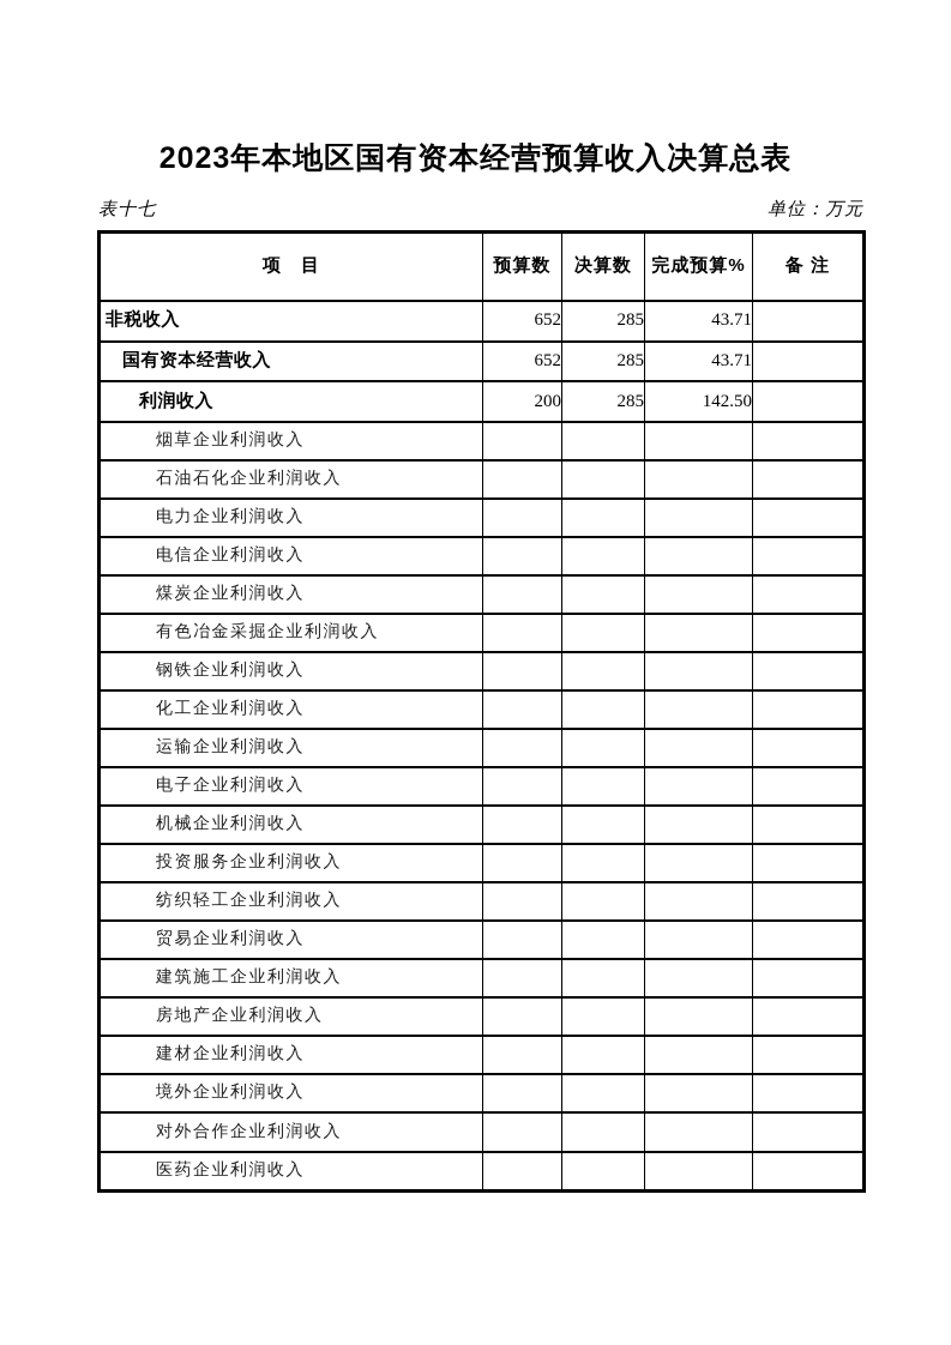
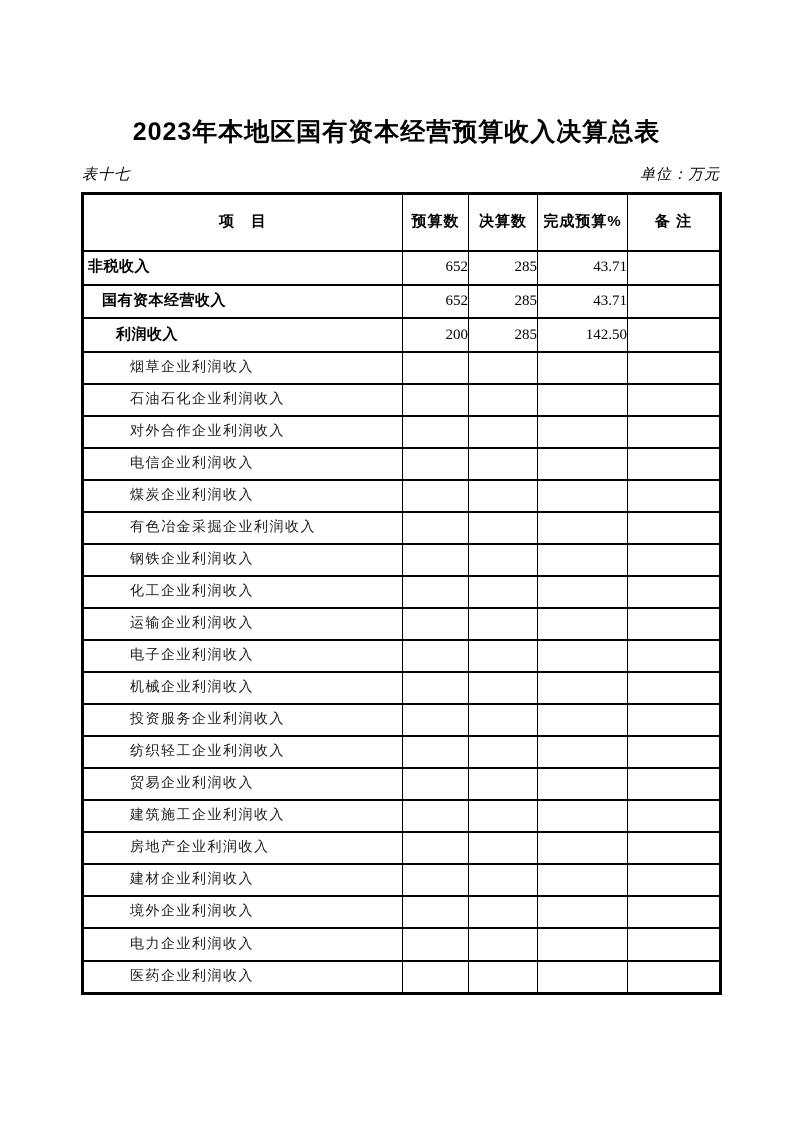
  2023年本地区国有资本经营预算收入决算总表
  表十七
  单位：万元
  项 目	预算数	决算数	完成预算%	备 注
  非税收入	652	285	43.71
  国有资本经营收入	652	285	43.71
  利润收入	200	285	142.50
  烟草企业利润收入
  石油石化企业利润收入
- 电力企业利润收入
+ 对外合作企业利润收入
  电信企业利润收入
  煤炭企业利润收入
  有色冶金采掘企业利润收入
  钢铁企业利润收入
  化工企业利润收入
  运输企业利润收入
  电子企业利润收入
  机械企业利润收入
  投资服务企业利润收入
  纺织轻工企业利润收入
  贸易企业利润收入
  建筑施工企业利润收入
  房地产企业利润收入
  建材企业利润收入
  境外企业利润收入
- 对外合作企业利润收入
+ 电力企业利润收入
  医药企业利润收入
